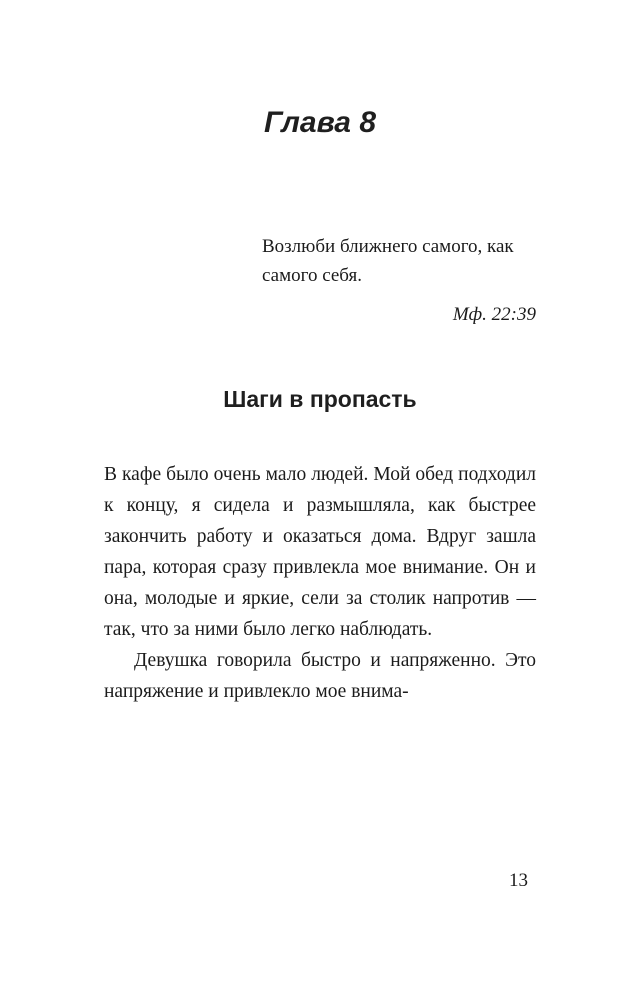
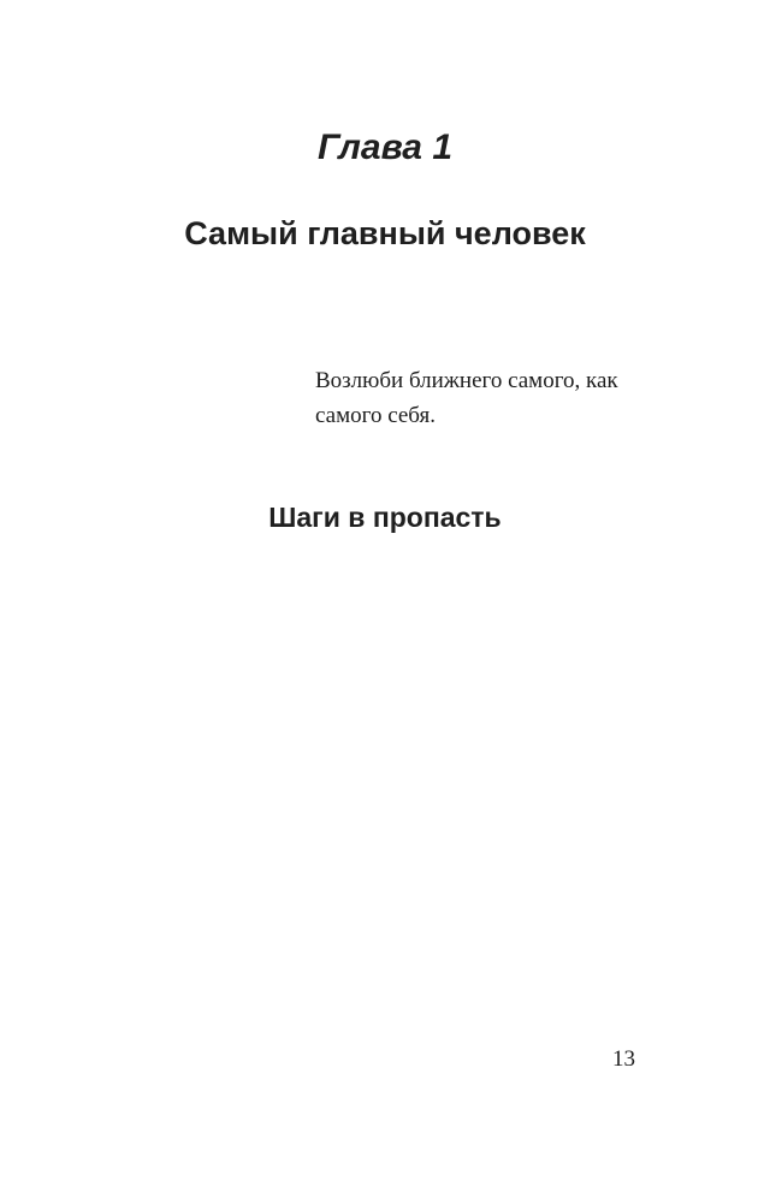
- Глава 8
+ Глава 1
+ Самый главный человек
  Возлюби ближнего самого, как самого себя.
- Мф. 22:39
  Шаги в пропасть
- В кафе было очень мало людей. Мой обед подходил к концу, я сидела и размышляла, как быстрее закончить работу и оказаться дома. Вдруг зашла пара, которая сразу привлекла мое внимание. Он и она, молодые и яркие, сели за столик напротив — так, что за ними было легко наблюдать.
- Девушка говорила быстро и напряженно. Это напряжение и привлекло мое внима-
  13
